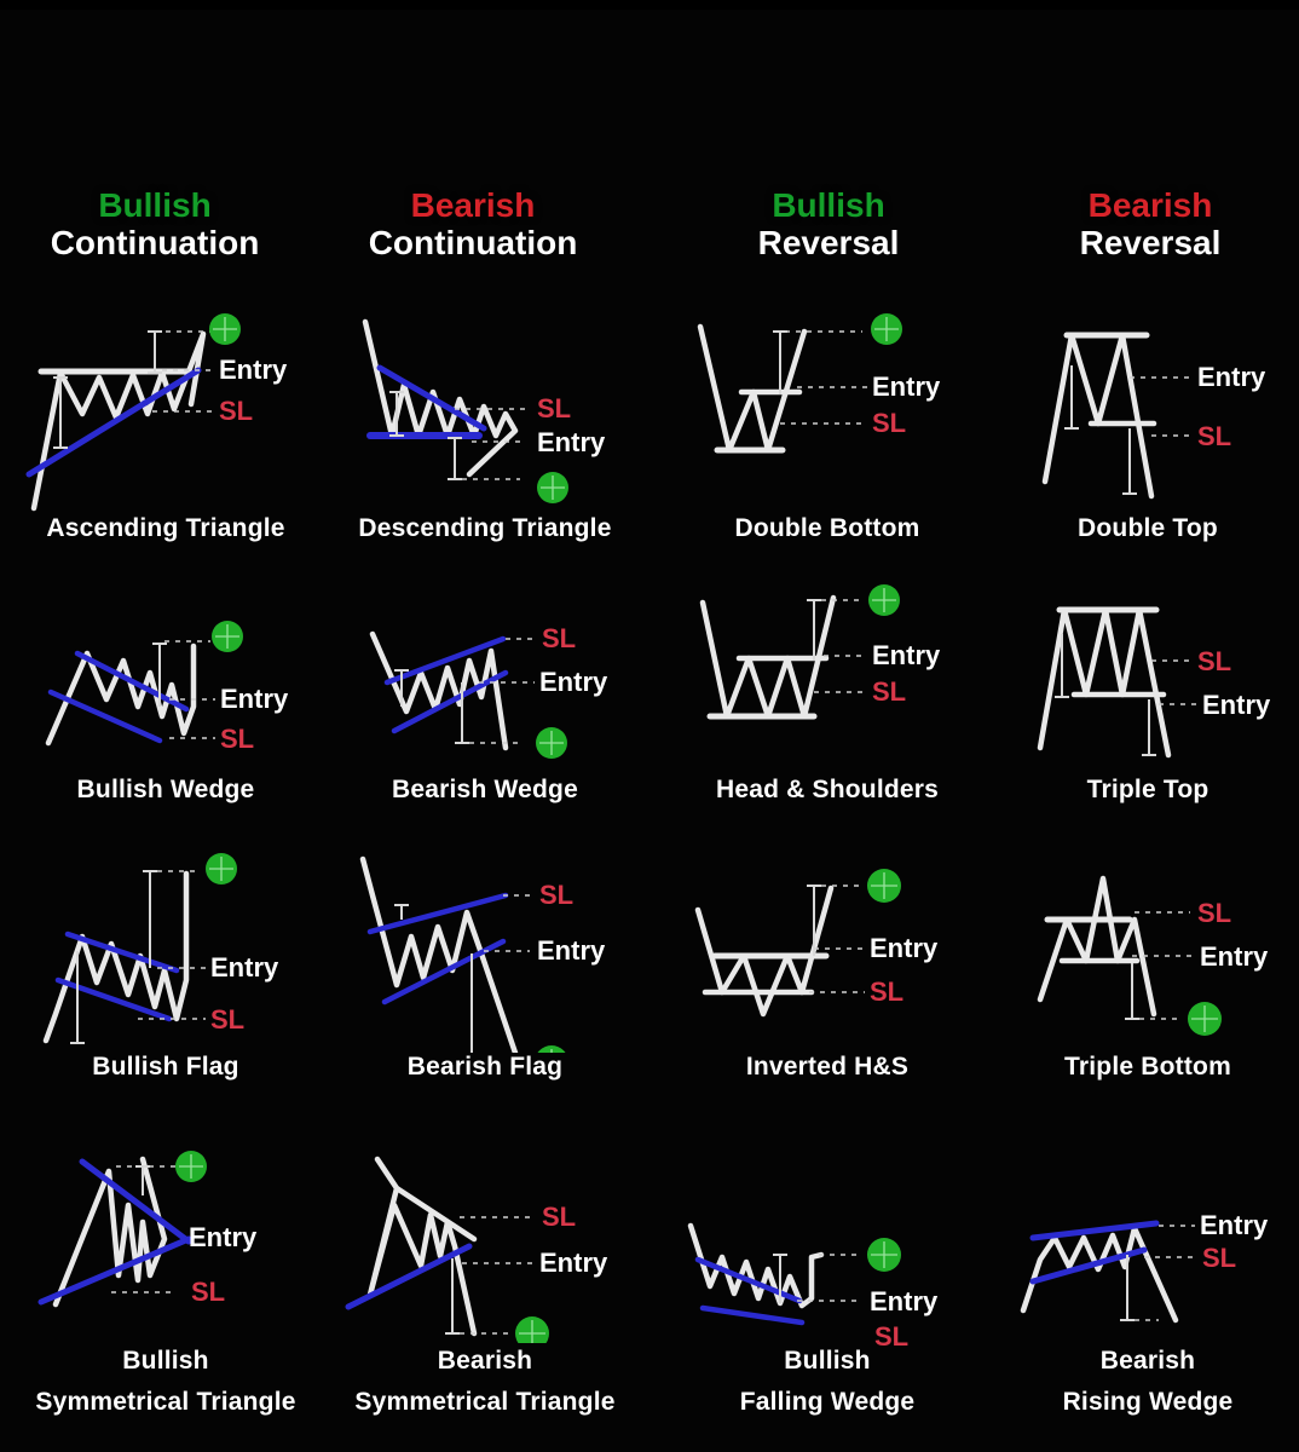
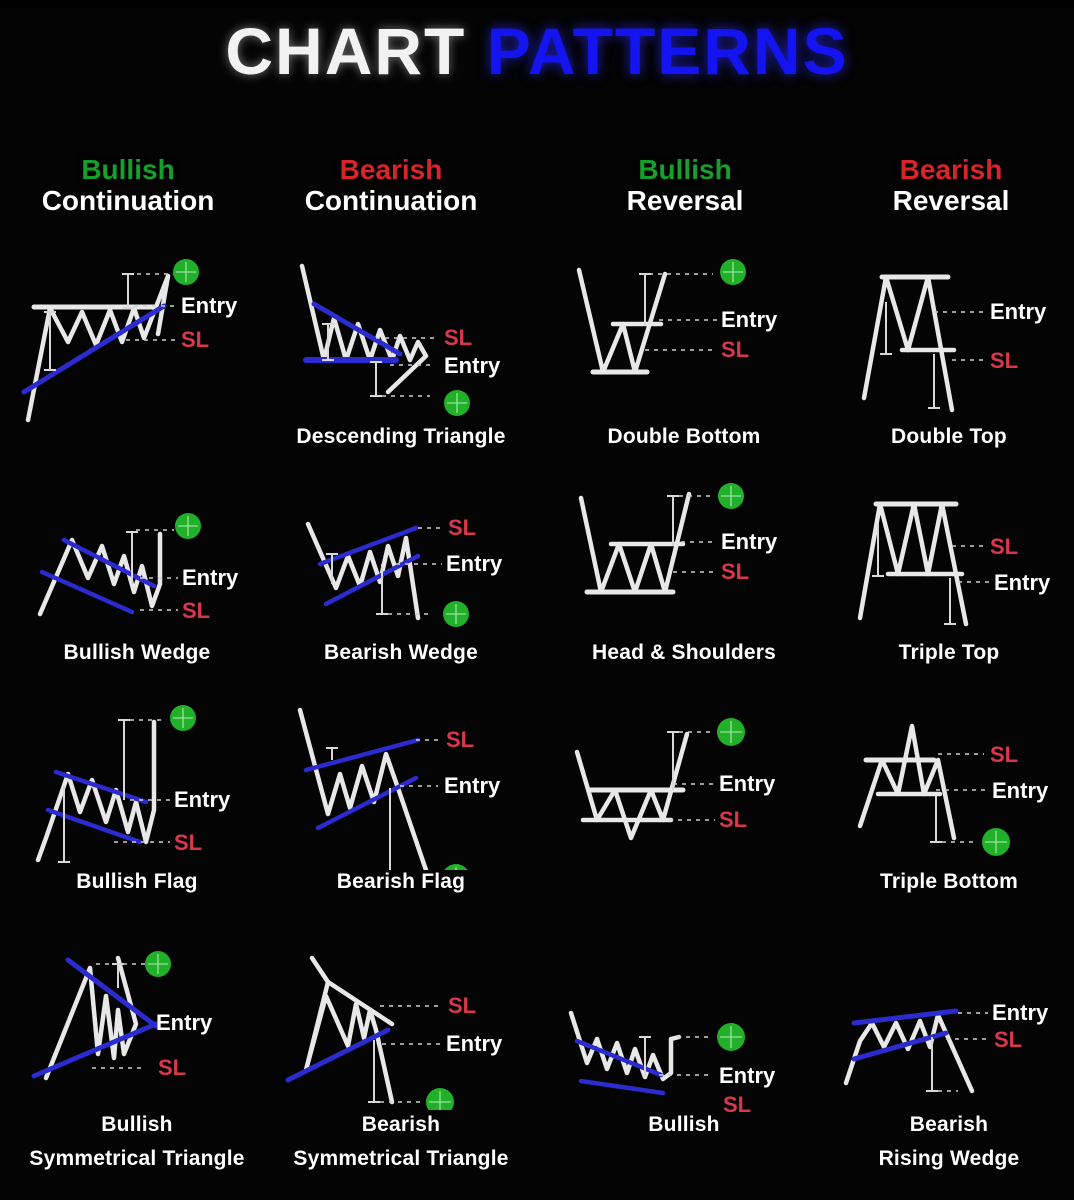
+ CHART PATTERNS
  Bullish
  Continuation
  Bearish
  Continuation
  Bullish
  Reversal
  Bearish
  Reversal
  Entry
  SL
- Ascending Triangle
  SL
  Entry
  Descending Triangle
  Entry
  SL
  Double Bottom
  Entry
  SL
  Double Top
  Entry
  SL
  Bullish Wedge
  SL
  Entry
  Bearish Wedge
  Entry
  SL
  Head & Shoulders
  SL
  Entry
  Triple Top
  Entry
  SL
  Bullish Flag
  SL
  Entry
  Bearish Flag
  Entry
  SL
- Inverted H&S
  SL
  Entry
  Triple Bottom
  Entry
  SL
  Bullish
  Symmetrical Triangle
  SL
  Entry
  Bearish
  Symmetrical Triangle
  Entry
  SL
  Bullish
- Falling Wedge
  Entry
  SL
  Bearish
  Rising Wedge
